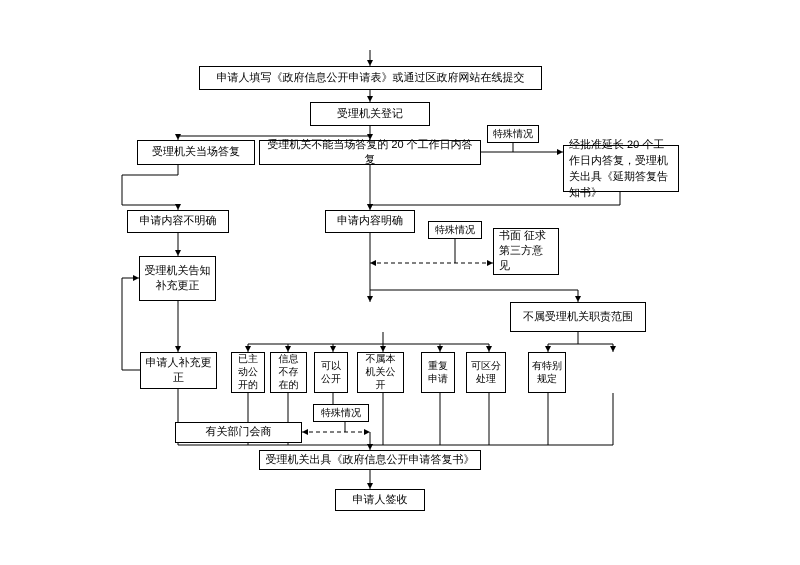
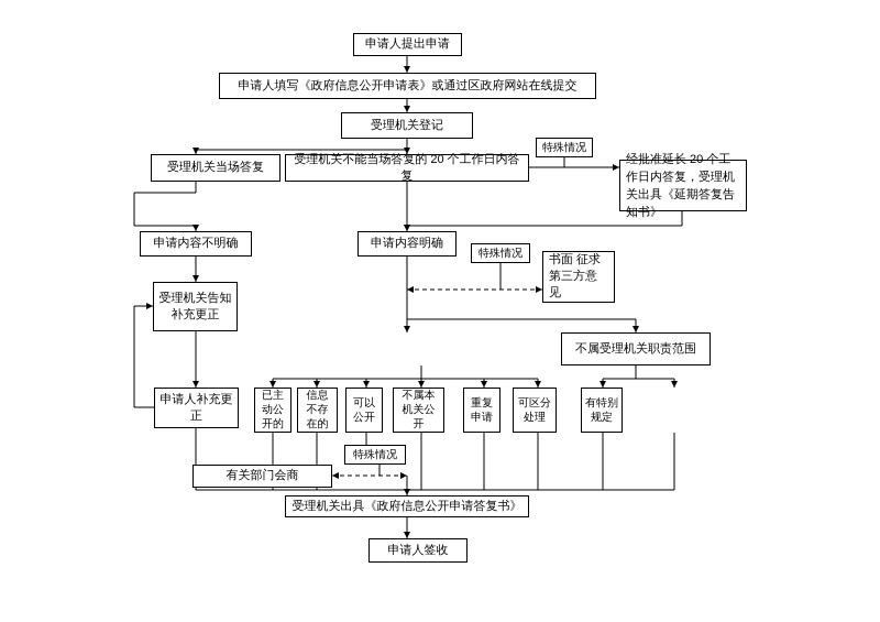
+ 申请人提出申请
  申请人填写《政府信息公开申请表》或通过区政府网站在线提交
  受理机关登记
  受理机关当场答复
  受理机关不能当场答复的 20 个工作日内答复
  特殊情况
  经批准延长 20 个工作日内答复，受理机关出具《延期答复告知书》
  申请内容不明确
  申请内容明确
  特殊情况
  书面 征求 第三方意见
  受理机关告知补充更正
  不属受理机关职责范围
  申请人补充更正
  已主动公开的
  信息不存在的
  可以公开
  不属本机关公开
  重复申请
  可区分处理
  有特别规定
  特殊情况
  有关部门会商
  受理机关出具《政府信息公开申请答复书》
  申请人签收
